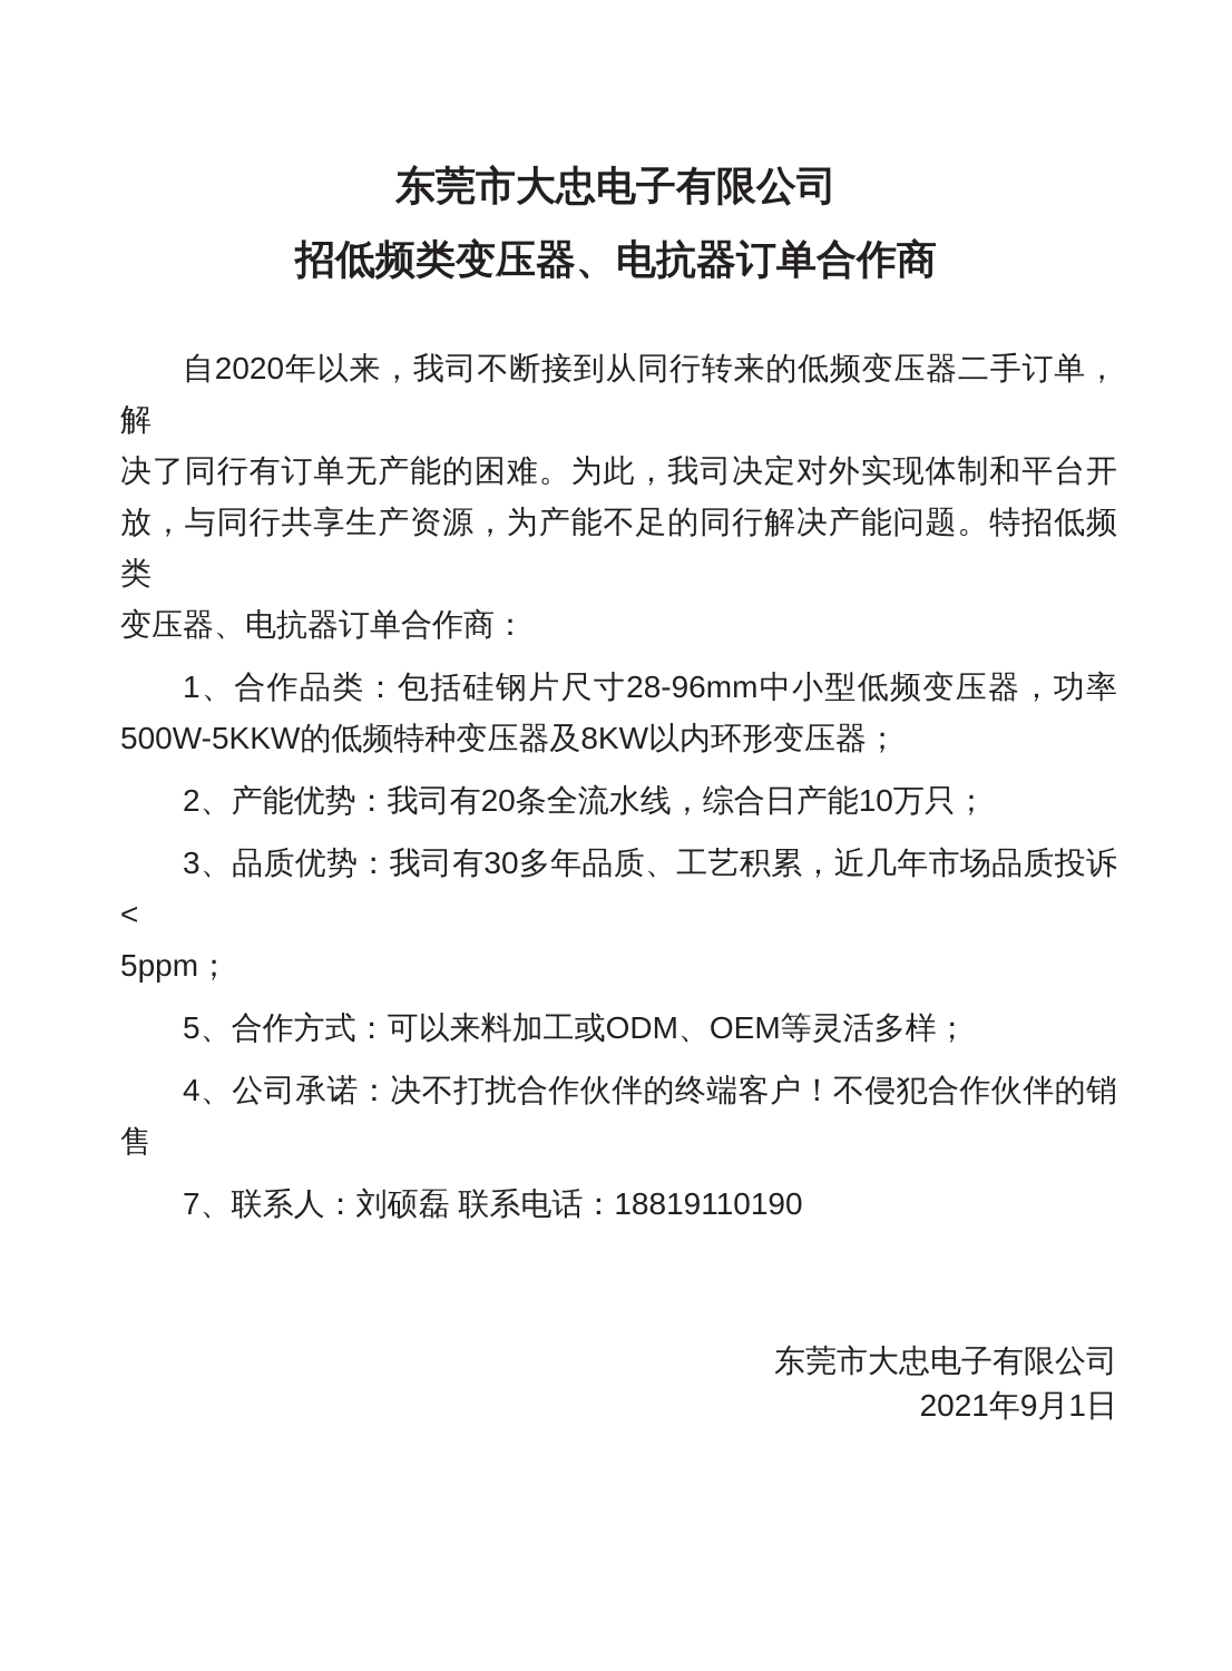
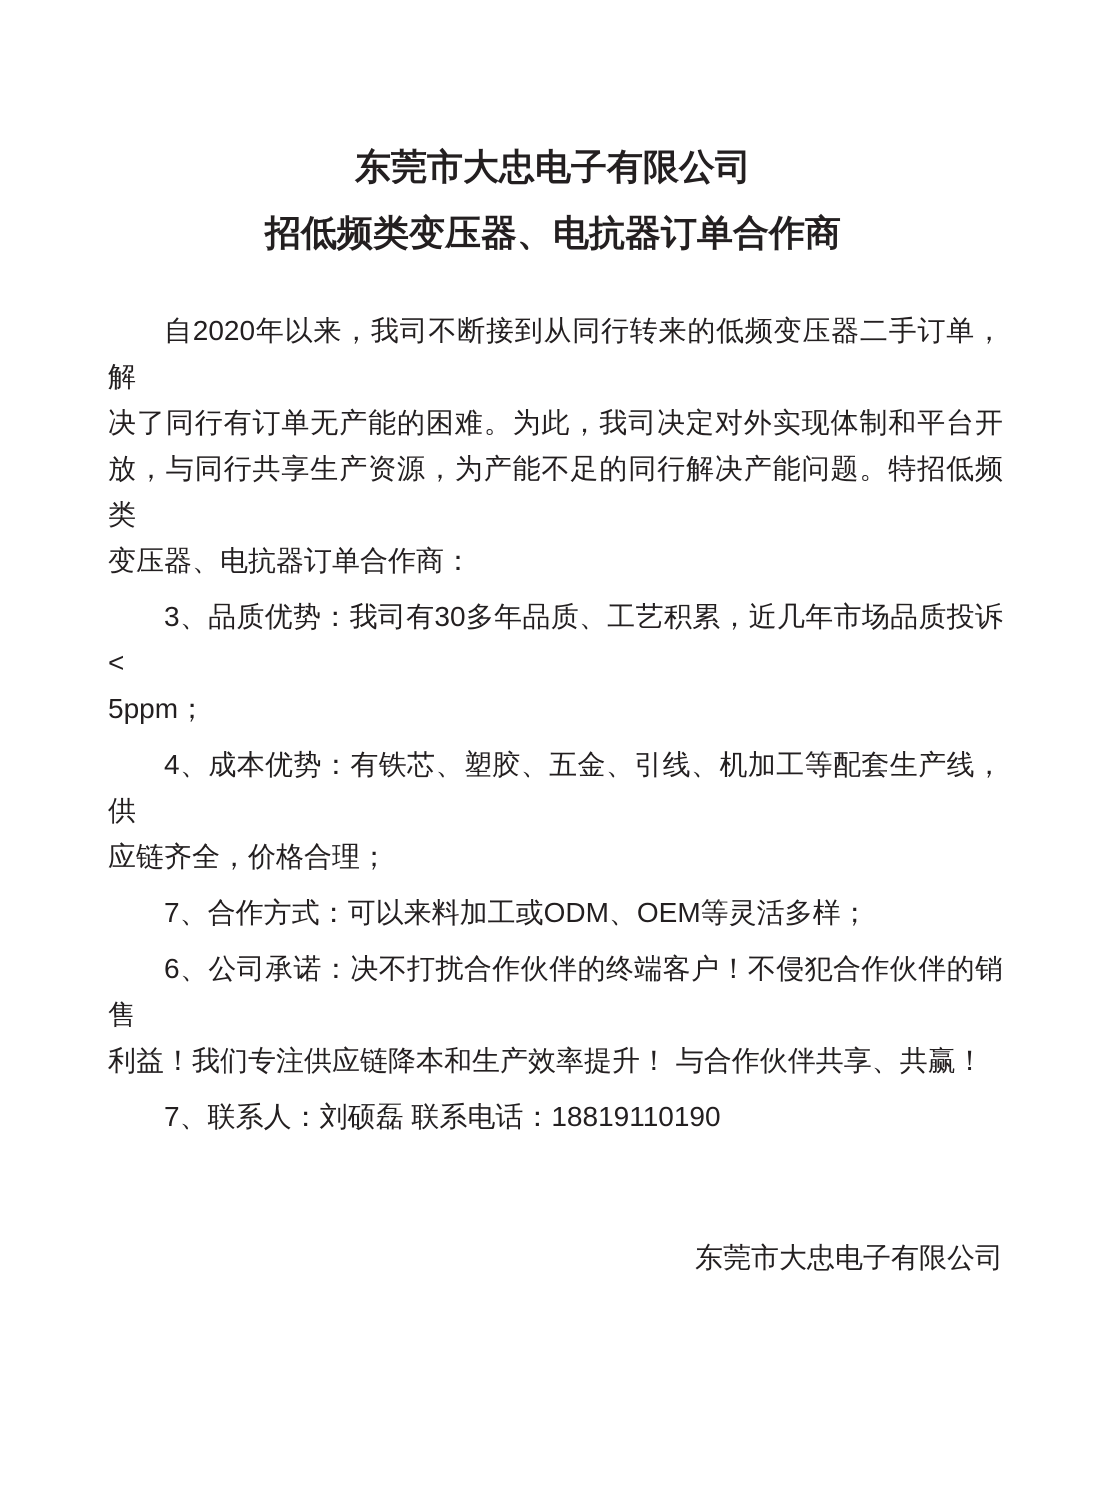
  东莞市大忠电子有限公司
  招低频类变压器、电抗器订单合作商
  自2020年以来，我司不断接到从同行转来的低频变压器二手订单，解
  决了同行有订单无产能的困难。为此，我司决定对外实现体制和平台开
  放，与同行共享生产资源，为产能不足的同行解决产能问题。特招低频类
  变压器、电抗器订单合作商：
- 1、合作品类：包括硅钢片尺寸28-96mm中小型低频变压器，功率
- 500W-5KKW的低频特种变压器及8KW以内环形变压器；
- 2、产能优势：我司有20条全流水线，综合日产能10万只；
  3、品质优势：我司有30多年品质、工艺积累，近几年市场品质投诉<
  5ppm；
+ 4、成本优势：有铁芯、塑胶、五金、引线、机加工等配套生产线，供
+ 应链齐全，价格合理；
- 5、合作方式：可以来料加工或ODM、OEM等灵活多样；
+ 7、合作方式：可以来料加工或ODM、OEM等灵活多样；
- 4、公司承诺：决不打扰合作伙伴的终端客户！不侵犯合作伙伴的销售
+ 6、公司承诺：决不打扰合作伙伴的终端客户！不侵犯合作伙伴的销售
+ 利益！我们专注供应链降本和生产效率提升！ 与合作伙伴共享、共赢！
  7、联系人：刘硕磊 联系电话：18819110190
  东莞市大忠电子有限公司
- 2021年9月1日
